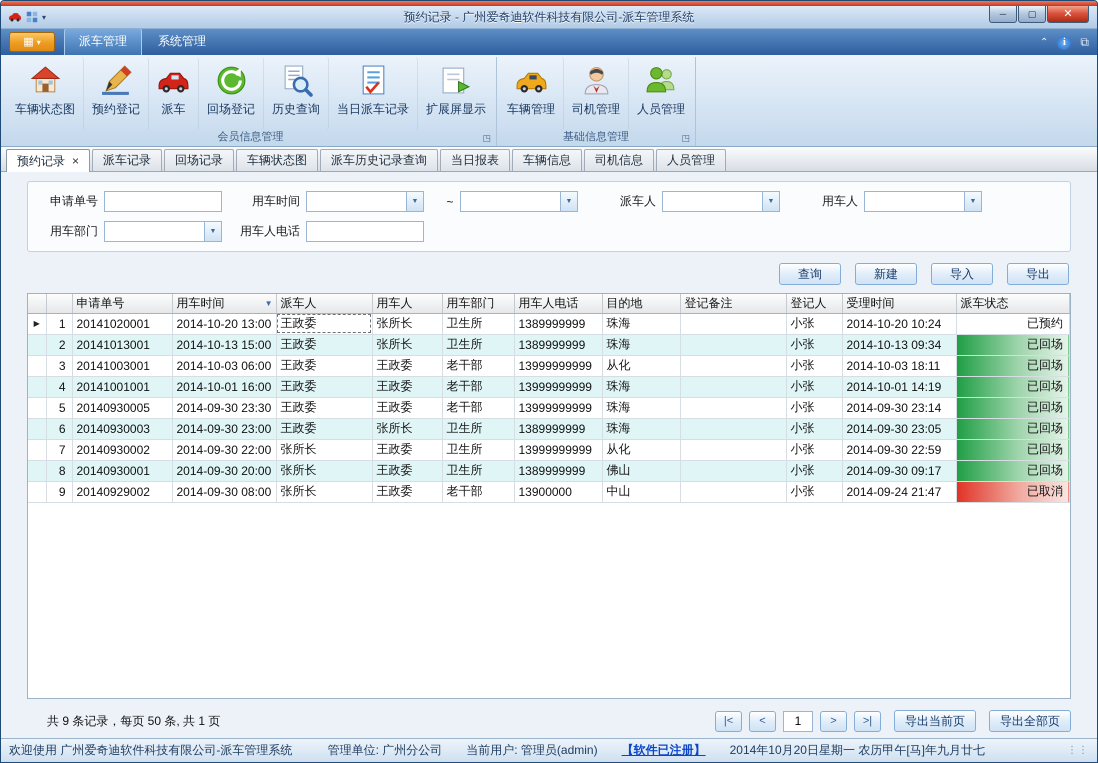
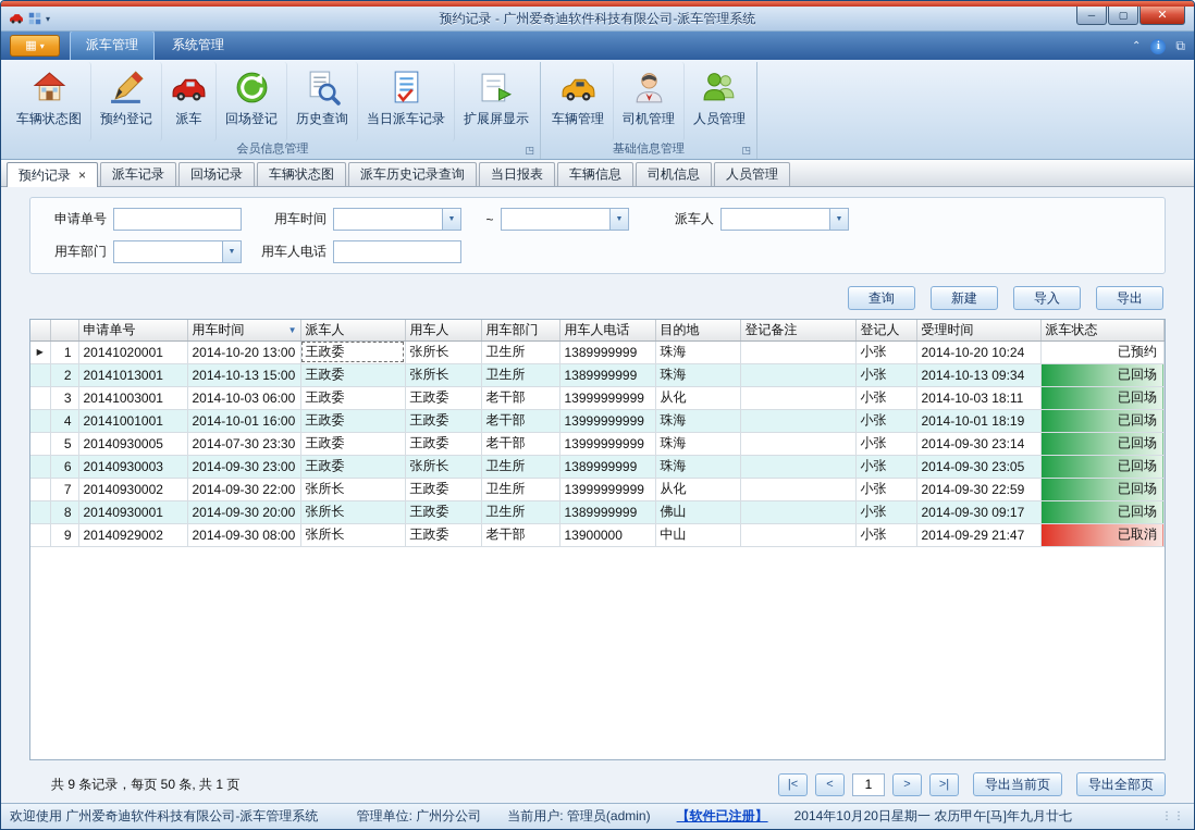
  ▾
  预约记录 - 广州爱奇迪软件科技有限公司-派车管理系统
  ─
  ▢
  ✕
  ▦
  ▾
  派车管理
  系统管理
  ⌃
  i
  ⧉
  车辆状态图
  预约登记
  派车
  回场登记
  历史查询
  当日派车记录
  扩展屏显示
  会员信息管理
  ◳
  车辆管理
  司机管理
  人员管理
  基础信息管理
  ◳
  预约记录
  ×
  派车记录
  回场记录
  车辆状态图
  派车历史记录查询
  当日报表
  车辆信息
  司机信息
  人员管理
  申请单号
  用车时间
  ~
  派车人
- 用车人
  用车部门
  用车人电话
  查询
  新建
  导入
  导出
  		申请单号	用车时间 ▼	派车人	用车人	用车部门	用车人电话	目的地	登记备注	登记人	受理时间	派车状态
  ▶	1	20141020001	2014-10-20 13:00	王政委	张所长	卫生所	1389999999	珠海		小张	2014-10-20 10:24	已预约
  	2	20141013001	2014-10-13 15:00	王政委	张所长	卫生所	1389999999	珠海		小张	2014-10-13 09:34	已回场
  	3	20141003001	2014-10-03 06:00	王政委	王政委	老干部	13999999999	从化		小张	2014-10-03 18:11	已回场
- 	4	20141001001	2014-10-01 16:00	王政委	王政委	老干部	13999999999	珠海		小张	2014-10-01 14:19	已回场
+ 	4	20141001001	2014-10-01 16:00	王政委	王政委	老干部	13999999999	珠海		小张	2014-10-01 18:19	已回场
- 	5	20140930005	2014-09-30 23:30	王政委	王政委	老干部	13999999999	珠海		小张	2014-09-30 23:14	已回场
+ 	5	20140930005	2014-07-30 23:30	王政委	王政委	老干部	13999999999	珠海		小张	2014-09-30 23:14	已回场
  	6	20140930003	2014-09-30 23:00	王政委	张所长	卫生所	1389999999	珠海		小张	2014-09-30 23:05	已回场
  	7	20140930002	2014-09-30 22:00	张所长	王政委	卫生所	13999999999	从化		小张	2014-09-30 22:59	已回场
  	8	20140930001	2014-09-30 20:00	张所长	王政委	卫生所	1389999999	佛山		小张	2014-09-30 09:17	已回场
- 	9	20140929002	2014-09-30 08:00	张所长	王政委	老干部	13900000	中山		小张	2014-09-24 21:47	已取消
+ 	9	20140929002	2014-09-30 08:00	张所长	王政委	老干部	13900000	中山		小张	2014-09-29 21:47	已取消
  共 9 条记录，每页 50 条, 共 1 页
  |<
  <
  1
  >
  >|
  导出当前页
  导出全部页
  欢迎使用 广州爱奇迪软件科技有限公司-派车管理系统
  管理单位: 广州分公司
  当前用户: 管理员(admin)
  【软件已注册】
  2014年10月20日星期一 农历甲午[马]年九月廿七
  ⋮⋮
